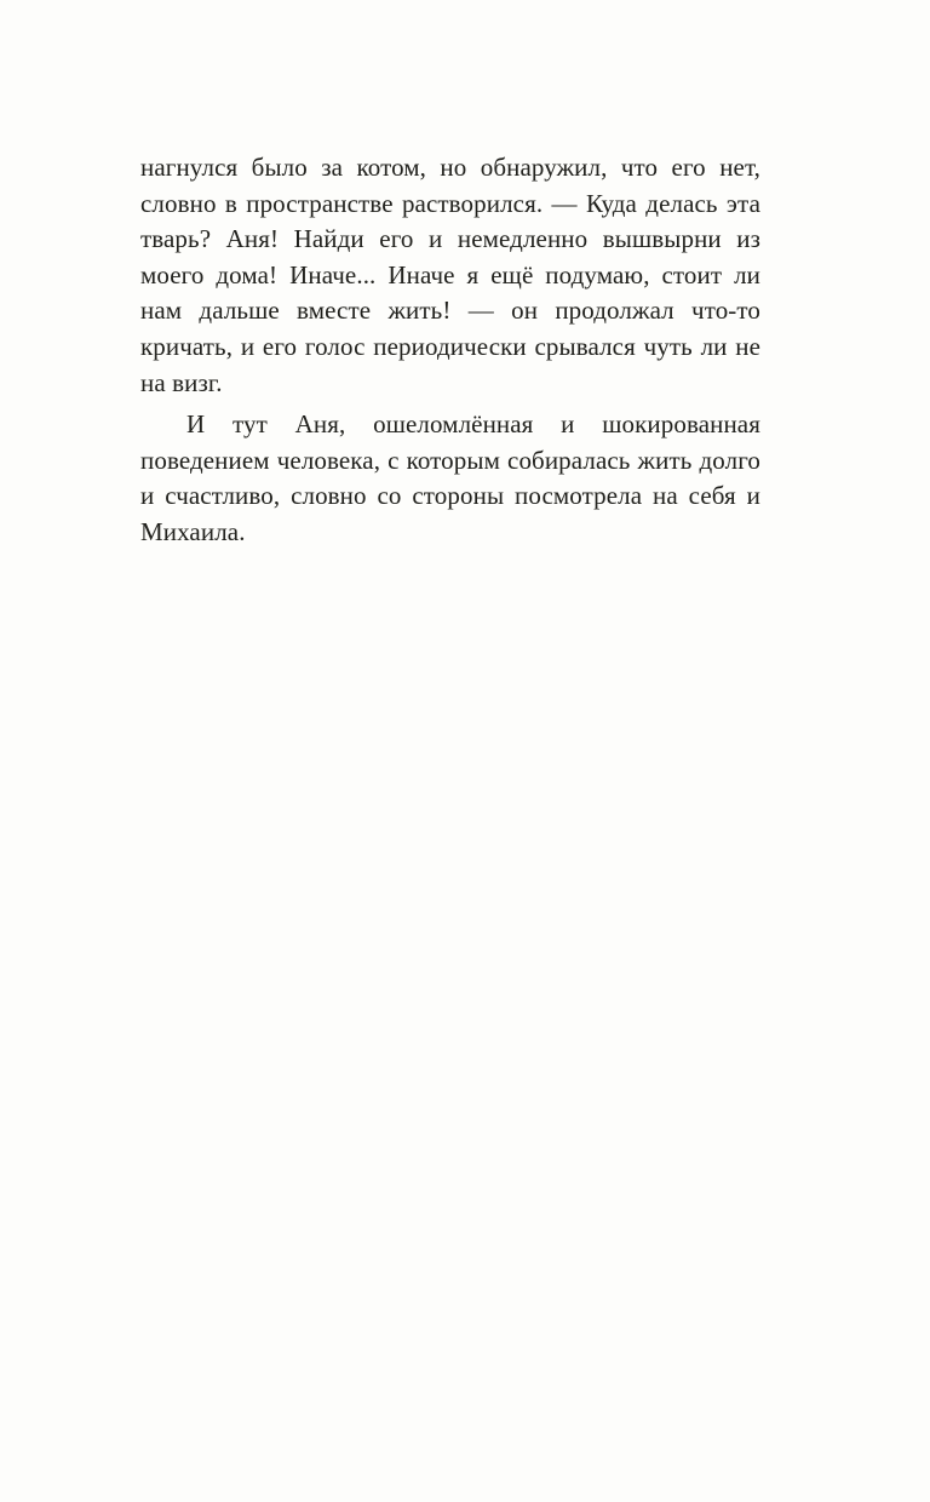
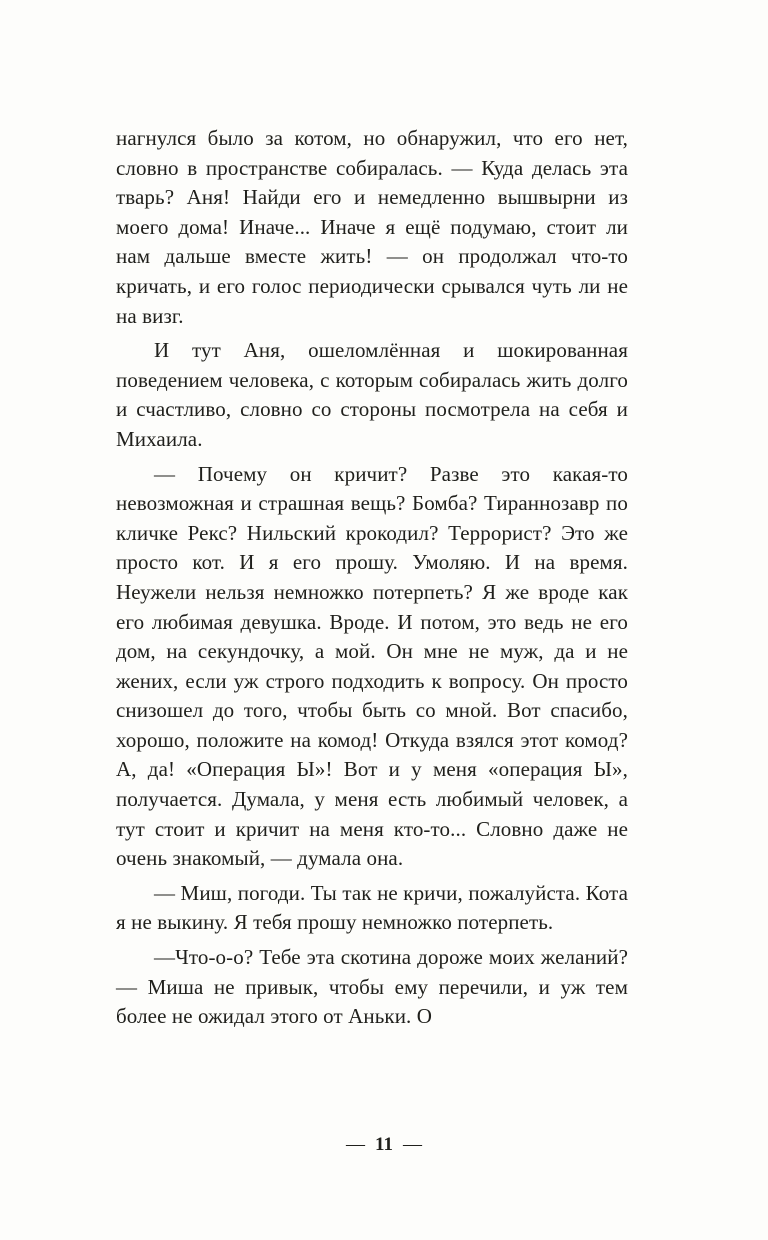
- нагнулся было за котом, но обнаружил, что его нет, словно в пространстве растворился. — Куда делась эта тварь? Аня! Найди его и немедленно вышвырни из моего дома! Иначе... Иначе я ещё подумаю, стоит ли нам дальше вместе жить! — он продолжал что-то кричать, и его голос периодически срывался чуть ли не на визг.
+ нагнулся было за котом, но обнаружил, что его нет, словно в пространстве собиралась. — Куда делась эта тварь? Аня! Найди его и немедленно вышвырни из моего дома! Иначе... Иначе я ещё подумаю, стоит ли нам дальше вместе жить! — он продолжал что-то кричать, и его голос периодически срывался чуть ли не на визг.
  И тут Аня, ошеломлённая и шокированная поведением человека, с которым собиралась жить долго и счастливо, словно со стороны посмотрела на себя и Михаила.
+ — Почему он кричит? Разве это какая-то невозможная и страшная вещь? Бомба? Тираннозавр по кличке Рекс? Нильский крокодил? Террорист? Это же просто кот. И я его прошу. Умоляю. И на время. Неужели нельзя немножко потерпеть? Я же вроде как его любимая девушка. Вроде. И потом, это ведь не его дом, на секундочку, а мой. Он мне не муж, да и не жених, если уж строго подходить к вопросу. Он просто снизошел до того, чтобы быть со мной. Вот спасибо, хорошо, положите на комод! Откуда взялся этот комод? А, да! «Операция Ы»! Вот и у меня «операция Ы», получается. Думала, у меня есть любимый человек, а тут стоит и кричит на меня кто-то... Словно даже не очень знакомый, — думала она.
+ — Миш, погоди. Ты так не кричи, пожалуйста. Кота я не выкину. Я тебя прошу немножко потерпеть.
+ —Что-о-о? Тебе эта скотина дороже моих желаний? — Миша не привык, чтобы ему перечили, и уж тем более не ожидал этого от Аньки. О
+ — 11 —
